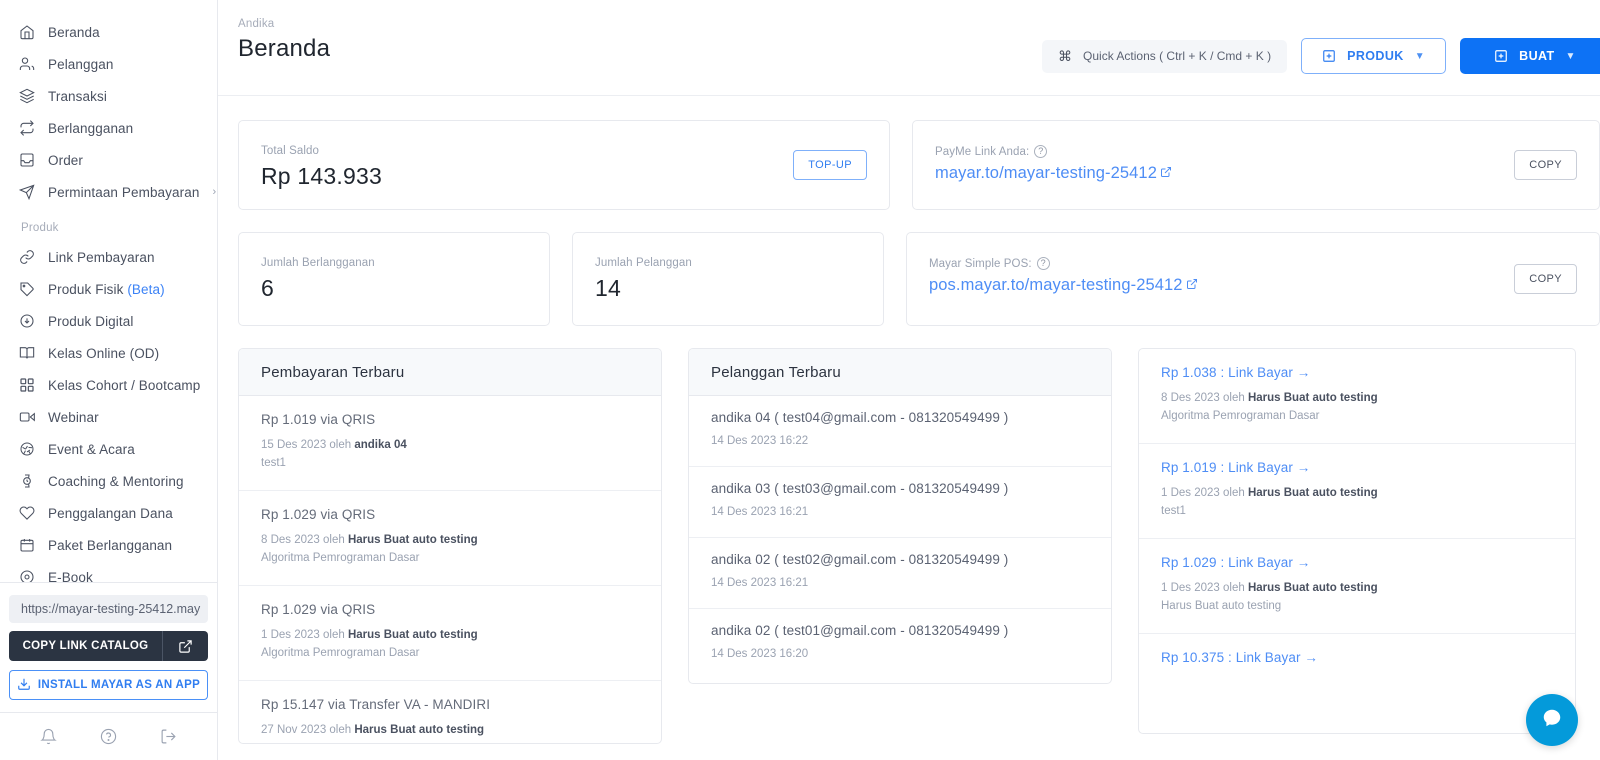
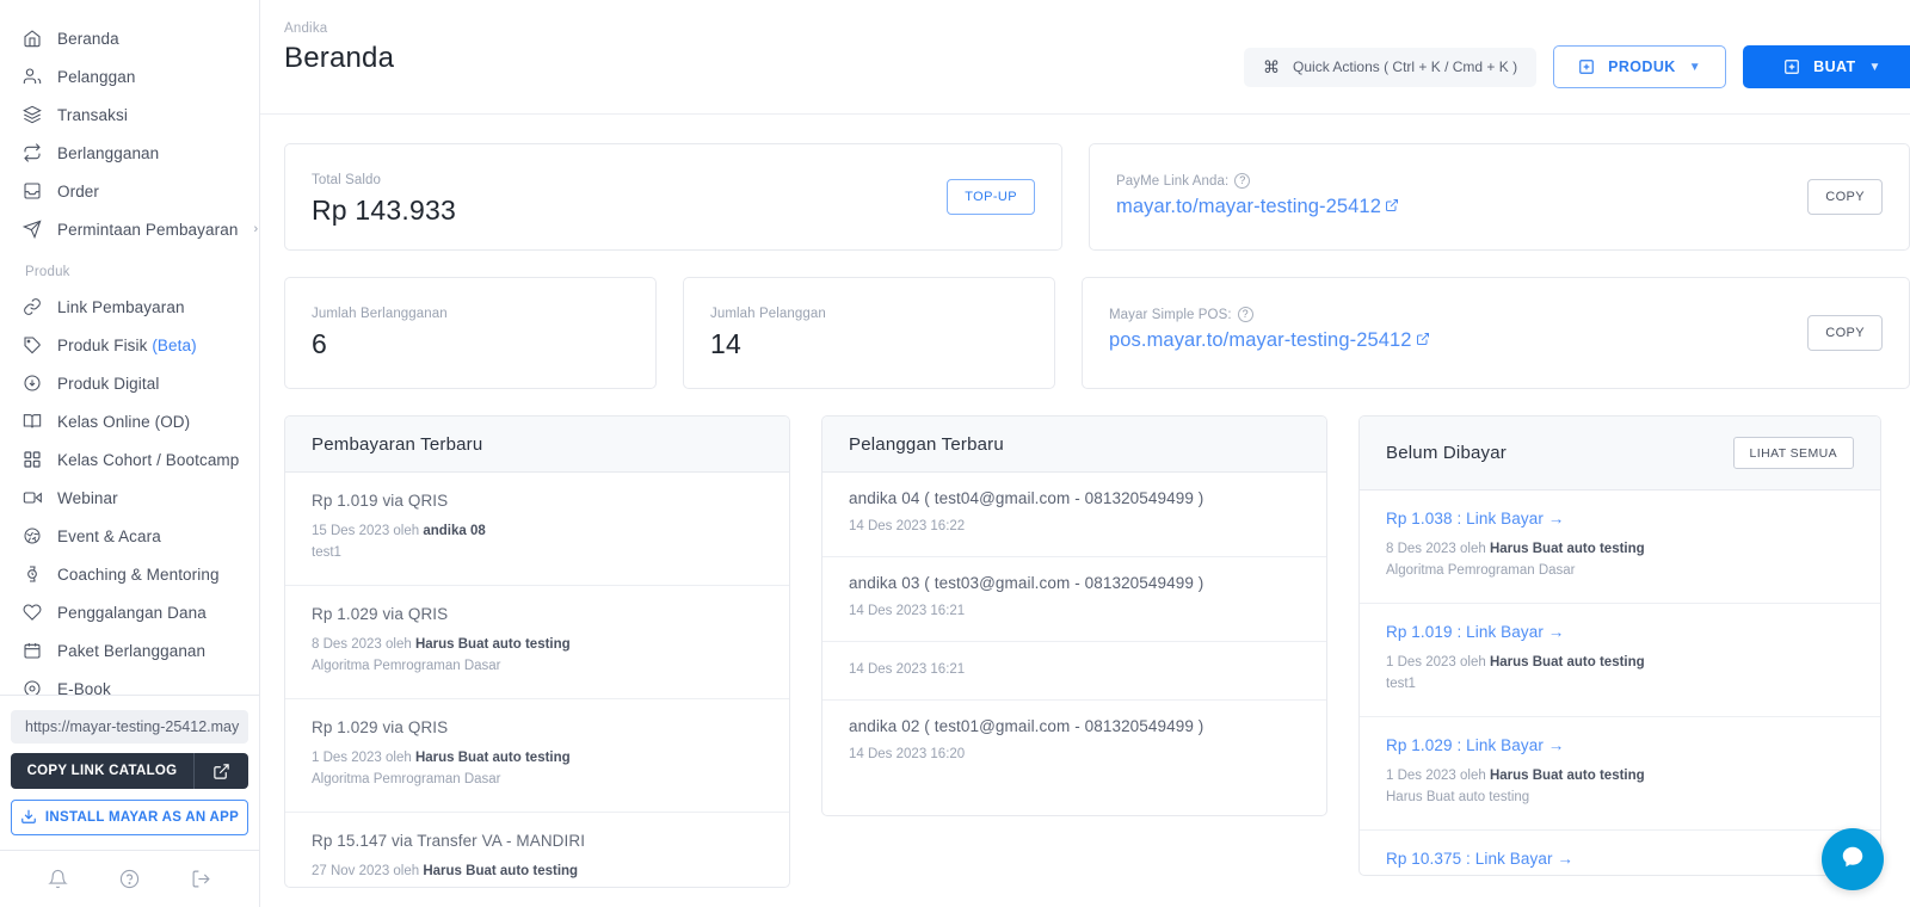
  Beranda
  Pelanggan
  Transaksi
  Berlangganan
  Order
  Permintaan Pembayaran
  ›
  Produk
  Link Pembayaran
  Produk Fisik (Beta)
  Produk Digital
  Kelas Online (OD)
  Kelas Cohort / Bootcamp
  Webinar
  Event & Acara
  Coaching & Mentoring
  Penggalangan Dana
  Paket Berlangganan
  E-Book
  https://mayar-testing-25412.may
  COPY LINK CATALOG
  INSTALL MAYAR AS AN APP
  Andika
  Beranda
  ⌘
  Quick Actions ( Ctrl + K / Cmd + K )
  PRODUK
  ▼
  BUAT
  ▼
  Total Saldo
  Rp 143.933
  TOP-UP
  PayMe Link Anda:
  ?
  mayar.to/mayar-testing-25412
  COPY
  Jumlah Berlangganan
  6
  Jumlah Pelanggan
  14
  Mayar Simple POS:
  ?
  pos.mayar.to/mayar-testing-25412
  COPY
  Pembayaran Terbaru
  Rp 1.019 via QRIS
- 15 Des 2023 oleh andika 04
+ 15 Des 2023 oleh andika 08
  test1
  Rp 1.029 via QRIS
  8 Des 2023 oleh Harus Buat auto testing
  Algoritma Pemrograman Dasar
  Rp 1.029 via QRIS
  1 Des 2023 oleh Harus Buat auto testing
  Algoritma Pemrograman Dasar
  Rp 15.147 via Transfer VA - MANDIRI
  27 Nov 2023 oleh Harus Buat auto testing
  Pelanggan Terbaru
  andika 04 ( test04@gmail.com - 081320549499 )
  14 Des 2023 16:22
  andika 03 ( test03@gmail.com - 081320549499 )
  14 Des 2023 16:21
- andika 02 ( test02@gmail.com - 081320549499 )
  14 Des 2023 16:21
  andika 02 ( test01@gmail.com - 081320549499 )
  14 Des 2023 16:20
+ Belum Dibayar
+ LIHAT SEMUA
  Rp 1.038 : Link Bayar →
  8 Des 2023 oleh Harus Buat auto testing
  Algoritma Pemrograman Dasar
  Rp 1.019 : Link Bayar →
  1 Des 2023 oleh Harus Buat auto testing
  test1
  Rp 1.029 : Link Bayar →
  1 Des 2023 oleh Harus Buat auto testing
  Harus Buat auto testing
  Rp 10.375 : Link Bayar →
